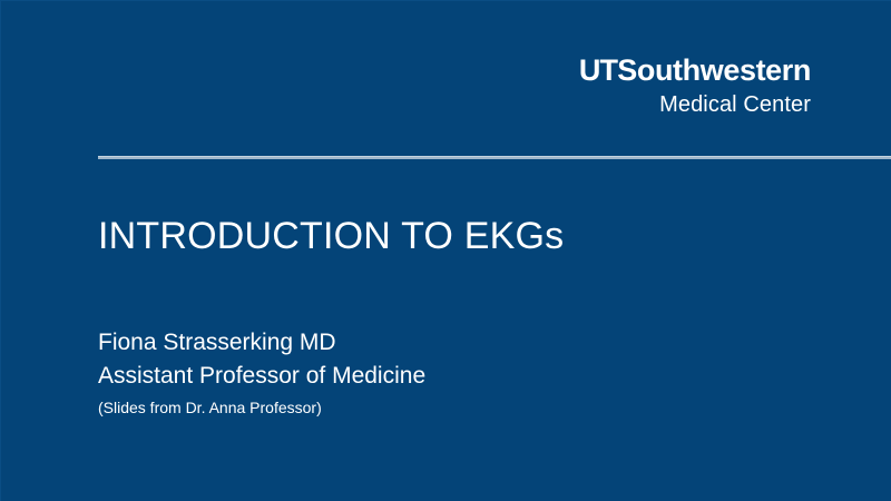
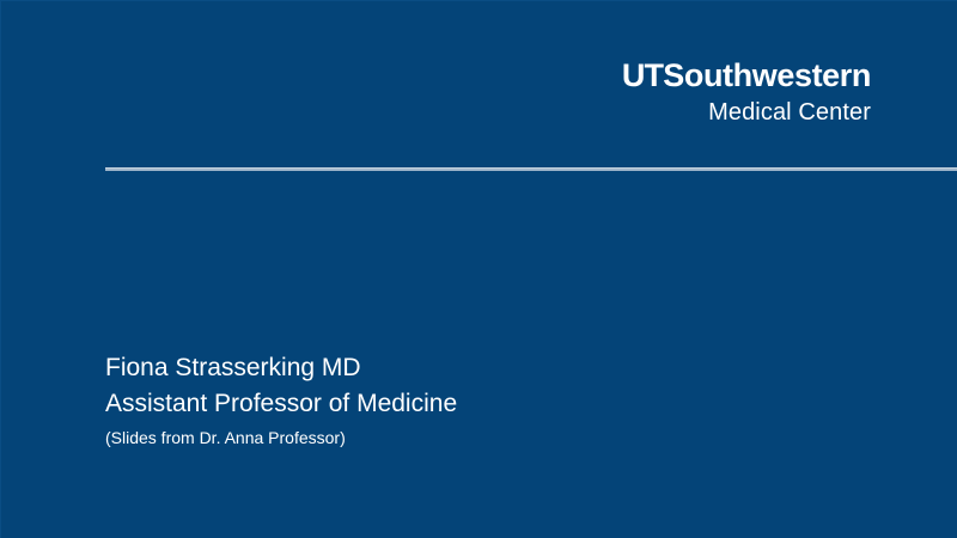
  UTSouthwestern
  Medical Center
- INTRODUCTION TO EKGs
  Fiona Strasserking MD
  Assistant Professor of Medicine
  (Slides from Dr. Anna Professor)
